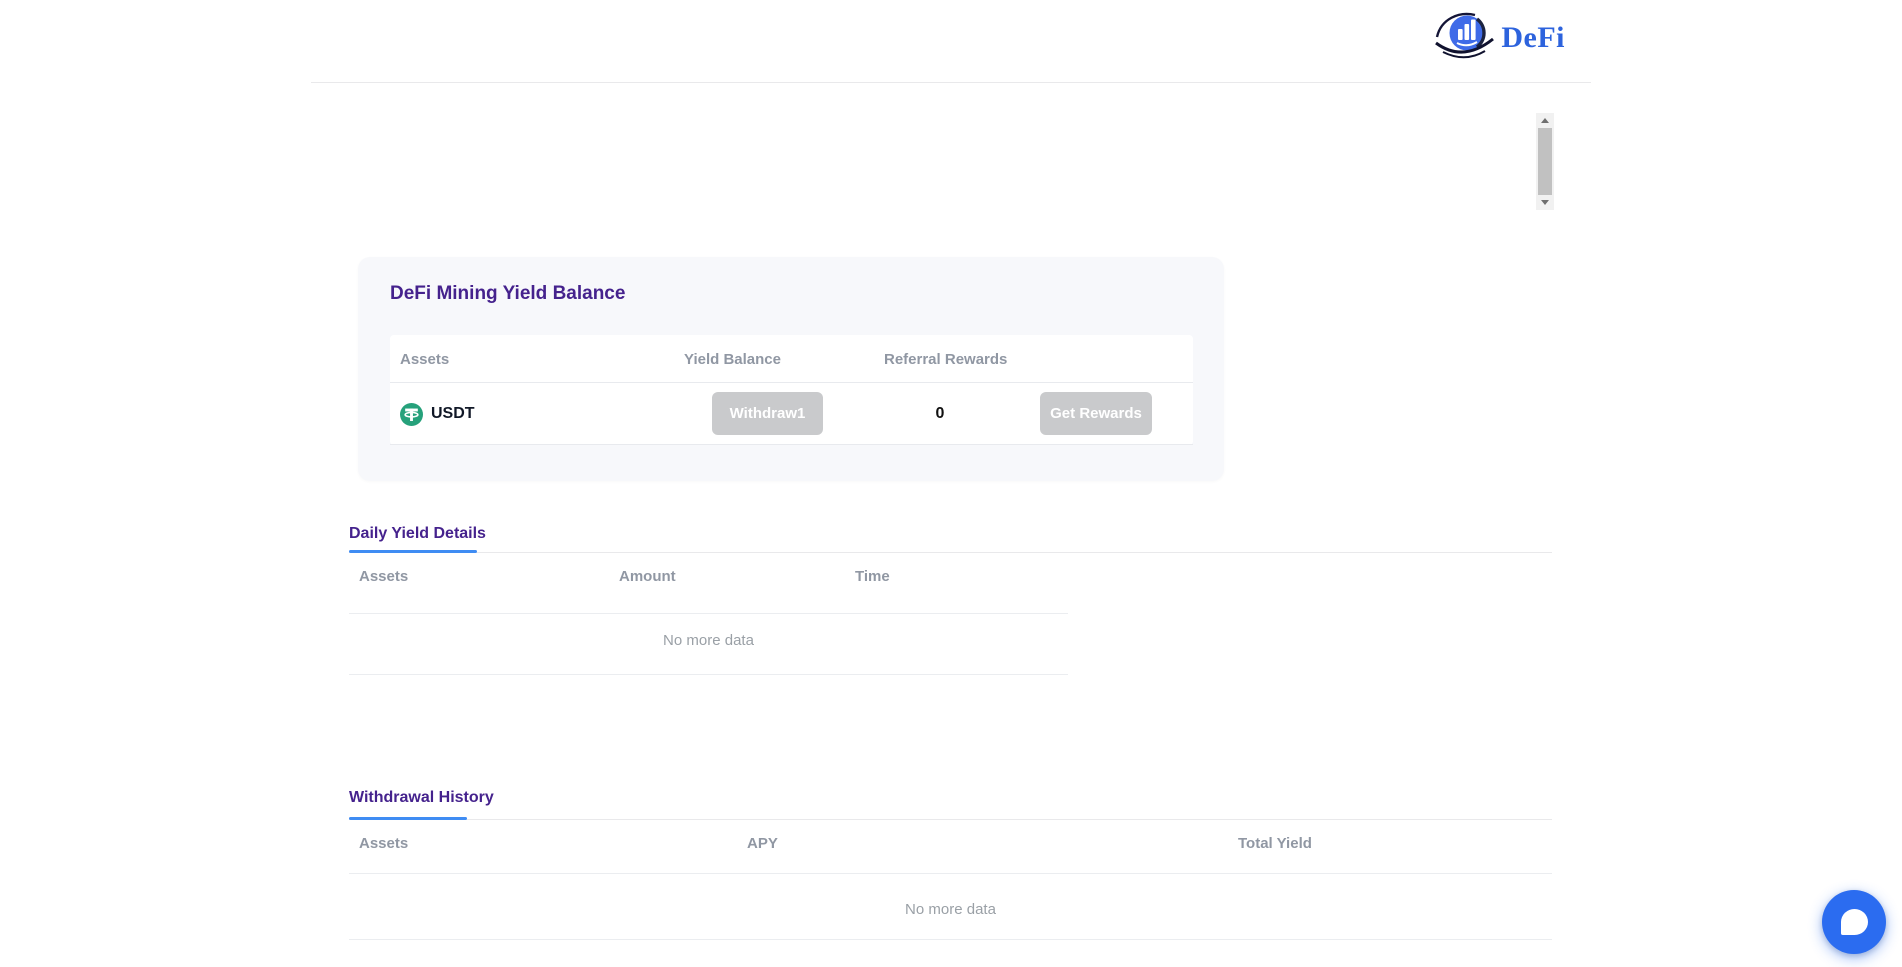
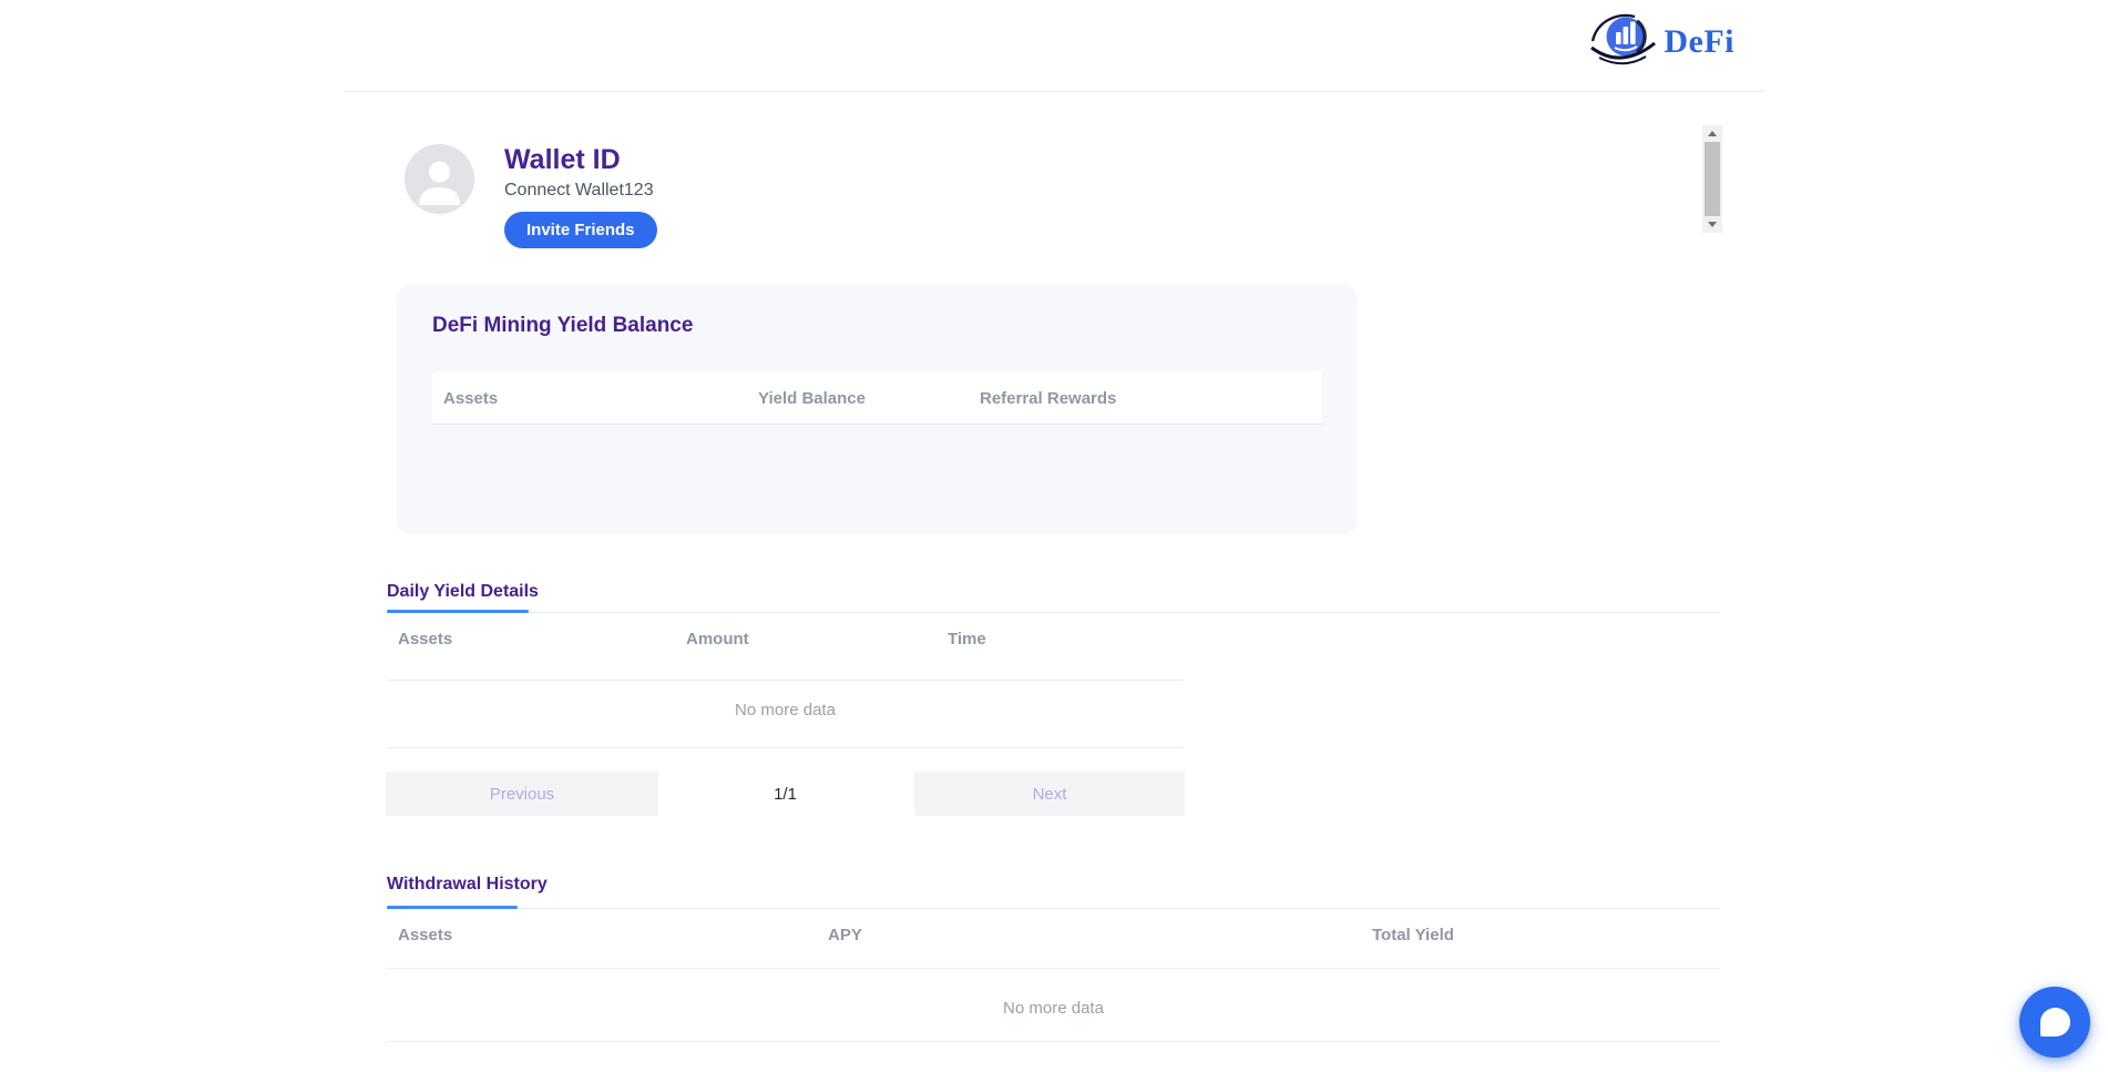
  DeFi
+ Wallet ID
+ Connect Wallet123
+ Invite Friends
  DeFi Mining Yield Balance
  Assets
  Yield Balance
  Referral Rewards
- USDT
- Withdraw1
- 0
- Get Rewards
  Daily Yield Details
  Assets
  Amount
  Time
  No more data
+ Previous
+ 1/1
+ Next
  Withdrawal History
  Assets
  APY
  Total Yield
  No more data
